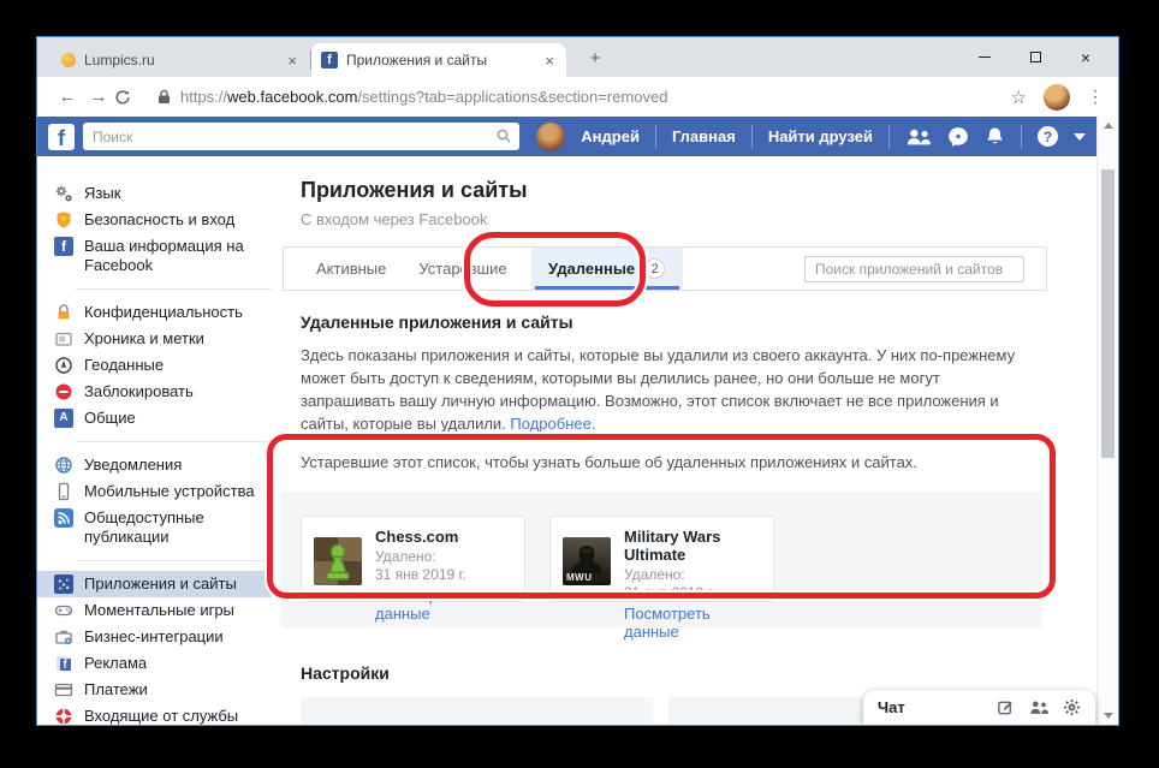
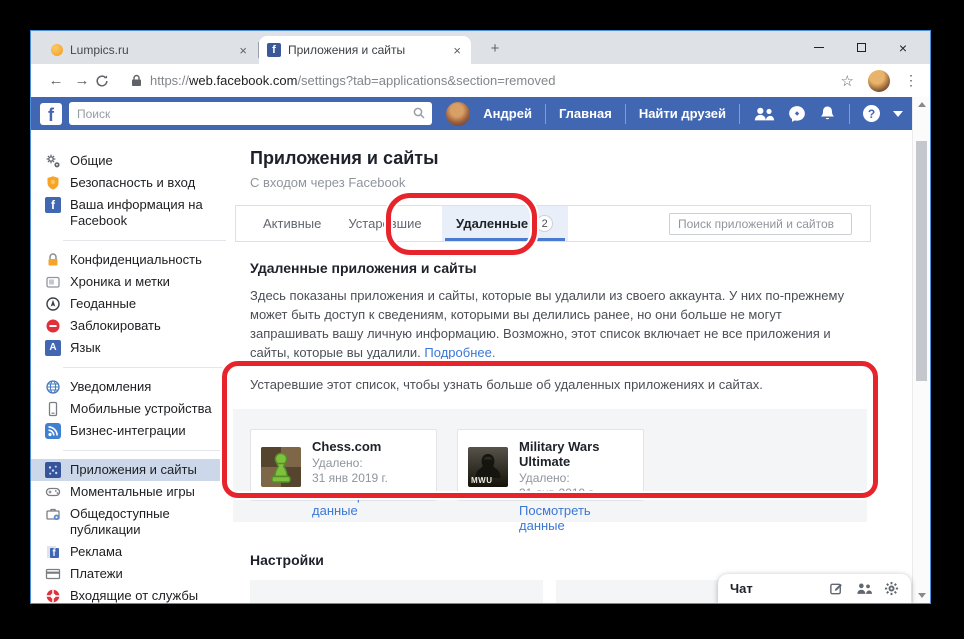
  Lumpics.ru
  ×
  f
  Приложения и сайты
  ×
  +
  ×
  ←
  →
  https://web.facebook.com/settings?tab=applications&section=removed
  ☆
  ⋮
  f
  Поиск
  Андрей
  Главная
  Найти друзей
  ?
- Язык
+ Общие
  Безопасность и вход
  f
  Ваша информация на Facebook
  Конфиденциальность
  Хроника и метки
  Геоданные
  Заблокировать
  A
- Общие
+ Язык
  Уведомления
  Мобильные устройства
- Общедоступные публикации
+ Бизнес-интеграции
  Приложения и сайты
  Моментальные игры
- Бизнес-интеграции
+ Общедоступные публикации
  Реклама
  Платежи
  Приложения и сайты
  С входом через Facebook
  Активные
  Устаревшие
  Удаленные
  2
  Поиск приложений и сайтов
  Удаленные приложения и сайты
  Здесь показаны приложения и сайты, которые вы удалили из своего аккаунта. У них по-прежнему может быть доступ к сведениям, которыми вы делились ранее, но они больше не могут запрашивать вашу личную информацию. Возможно, этот список включает не все приложения и сайты, которые вы удалили. Подробнее.
  Устаревшие этот список, чтобы узнать больше об удаленных приложениях и сайтах.
  Chess.com
  Удалено:
  31 янв 2019 г.
  Посмотреть данные
  MWU
  Military Wars Ultimate
  Удалено:
  31 янв 2019 г.
  Посмотреть данные
  Настройки
  Чат
